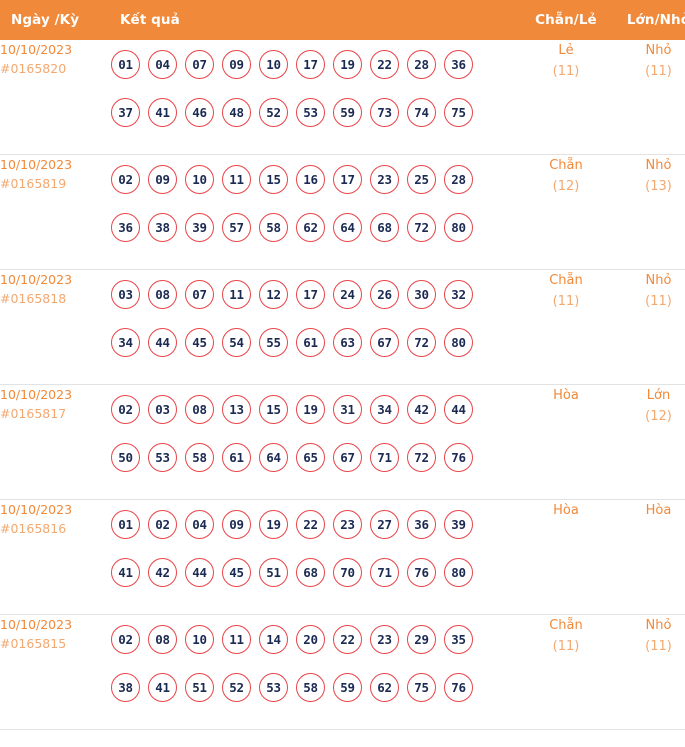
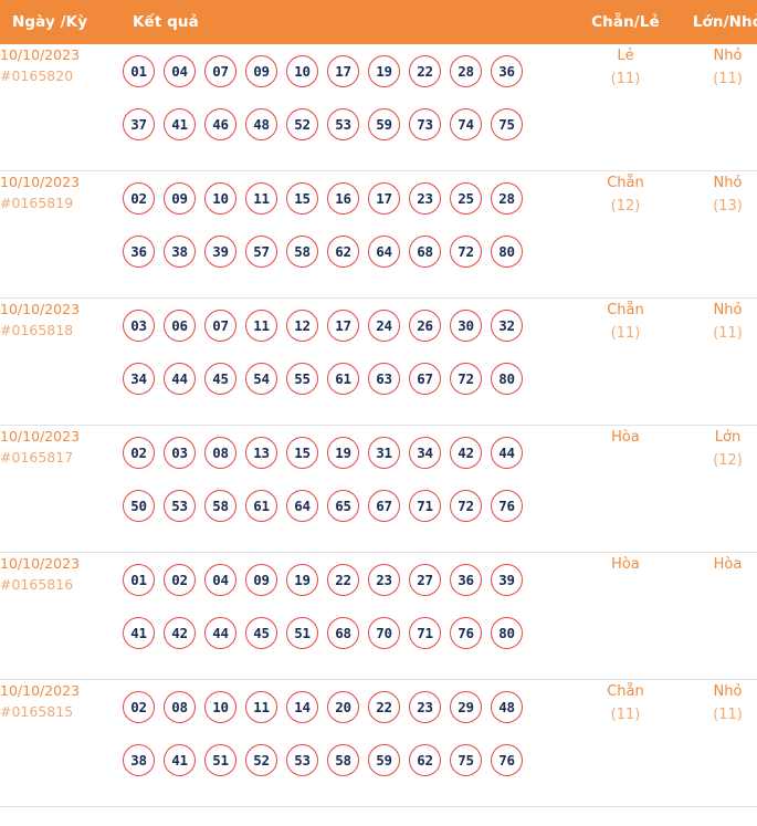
  Ngày /Kỳ	Kết quả	Chẵn/Lẻ	Lớn/Nh
  10/10/2023#0165820	01 04 07 09 10 17 19 22 28 3637 41 46 48 52 53 59 73 74 75	Lẻ(11)	Nhỏ(11)
  10/10/2023#0165819	02 09 10 11 15 16 17 23 25 2836 38 39 57 58 62 64 68 72 80	Chẵn(12)	Nhỏ(13)
- 10/10/2023#0165818	03 08 07 11 12 17 24 26 30 3234 44 45 54 55 61 63 67 72 80	Chẵn(11)	Nhỏ(11)
+ 10/10/2023#0165818	03 06 07 11 12 17 24 26 30 3234 44 45 54 55 61 63 67 72 80	Chẵn(11)	Nhỏ(11)
  10/10/2023#0165817	02 03 08 13 15 19 31 34 42 4450 53 58 61 64 65 67 71 72 76	Hòa	Lớn(12)
  10/10/2023#0165816	01 02 04 09 19 22 23 27 36 3941 42 44 45 51 68 70 71 76 80	Hòa	Hòa
- 10/10/2023#0165815	02 08 10 11 14 20 22 23 29 3538 41 51 52 53 58 59 62 75 76	Chẵn(11)	Nhỏ(11)
+ 10/10/2023#0165815	02 08 10 11 14 20 22 23 29 4838 41 51 52 53 58 59 62 75 76	Chẵn(11)	Nhỏ(11)
